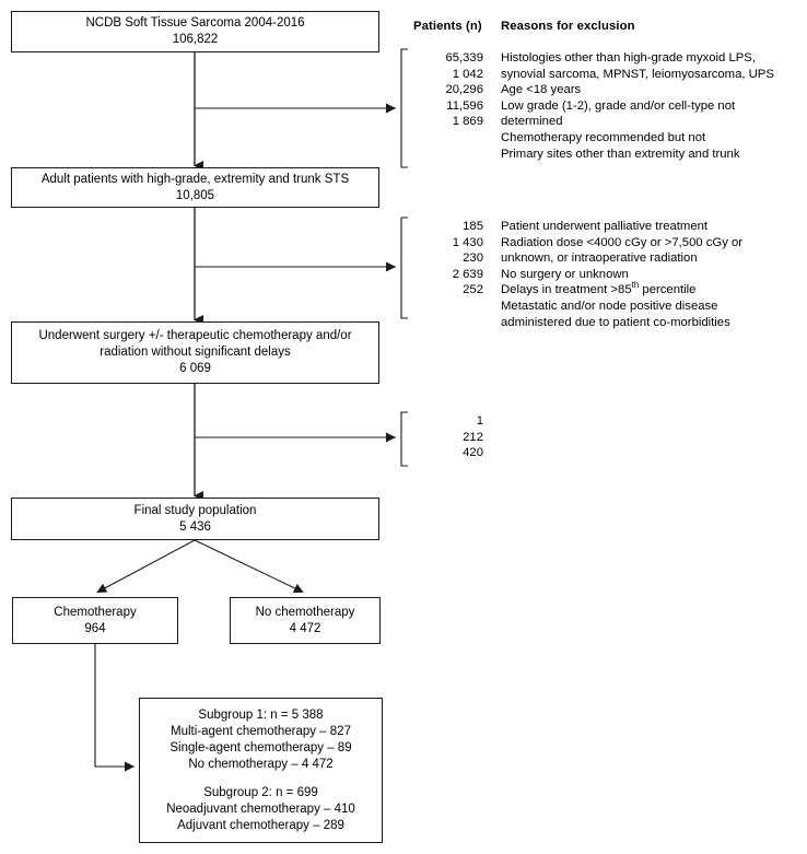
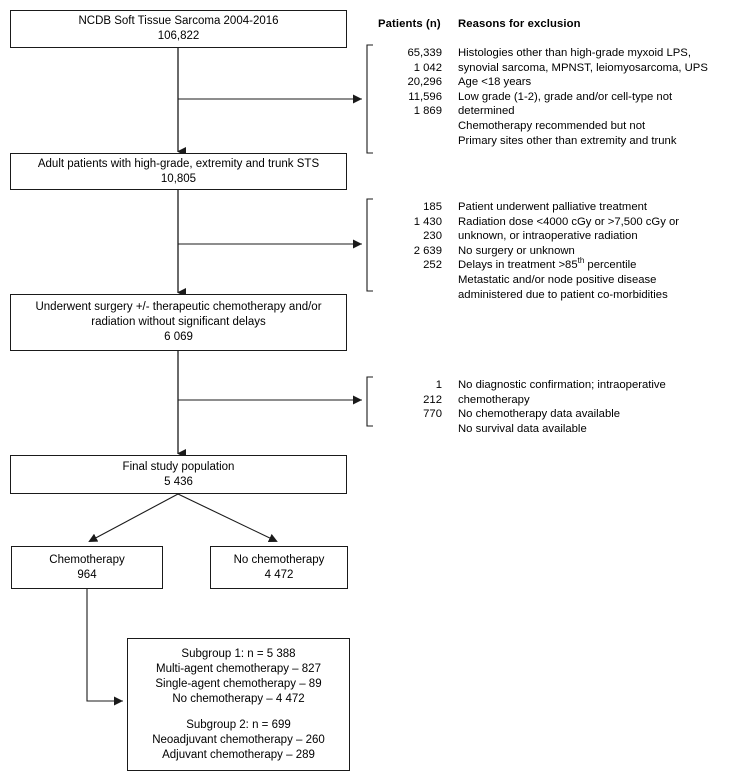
  Patients (n)
  Reasons for exclusion
  NCDB Soft Tissue Sarcoma 2004-2016
  106,822
  Adult patients with high-grade, extremity and trunk STS
  10,805
  Underwent surgery +/- therapeutic chemotherapy and/or
  radiation without significant delays
  6 069
  Final study population
  5 436
  Chemotherapy
  964
  No chemotherapy
  4 472
  Subgroup 1: n = 5 388
  Multi-agent chemotherapy – 827
  Single-agent chemotherapy – 89
  No chemotherapy – 4 472
  Subgroup 2: n = 699
- Neoadjuvant chemotherapy – 410
+ Neoadjuvant chemotherapy – 260
  Adjuvant chemotherapy – 289
  65,339
  1 042
  20,296
  11,596
  1 869
  Histologies other than high-grade myxoid LPS,
  synovial sarcoma, MPNST, leiomyosarcoma, UPS
  Age <18 years
  Low grade (1-2), grade and/or cell-type not
  determined
  Chemotherapy recommended but not
  Primary sites other than extremity and trunk
  185
  1 430
  230
  2 639
  252
  Patient underwent palliative treatment
  Radiation dose <4000 cGy or >7,500 cGy or
  unknown, or intraoperative radiation
  No surgery or unknown
  Delays in treatment >85th percentile
  Metastatic and/or node positive disease
  administered due to patient co-morbidities
  1
  212
- 420
+ 770
+ No diagnostic confirmation; intraoperative
+ chemotherapy
+ No chemotherapy data available
+ No survival data available
